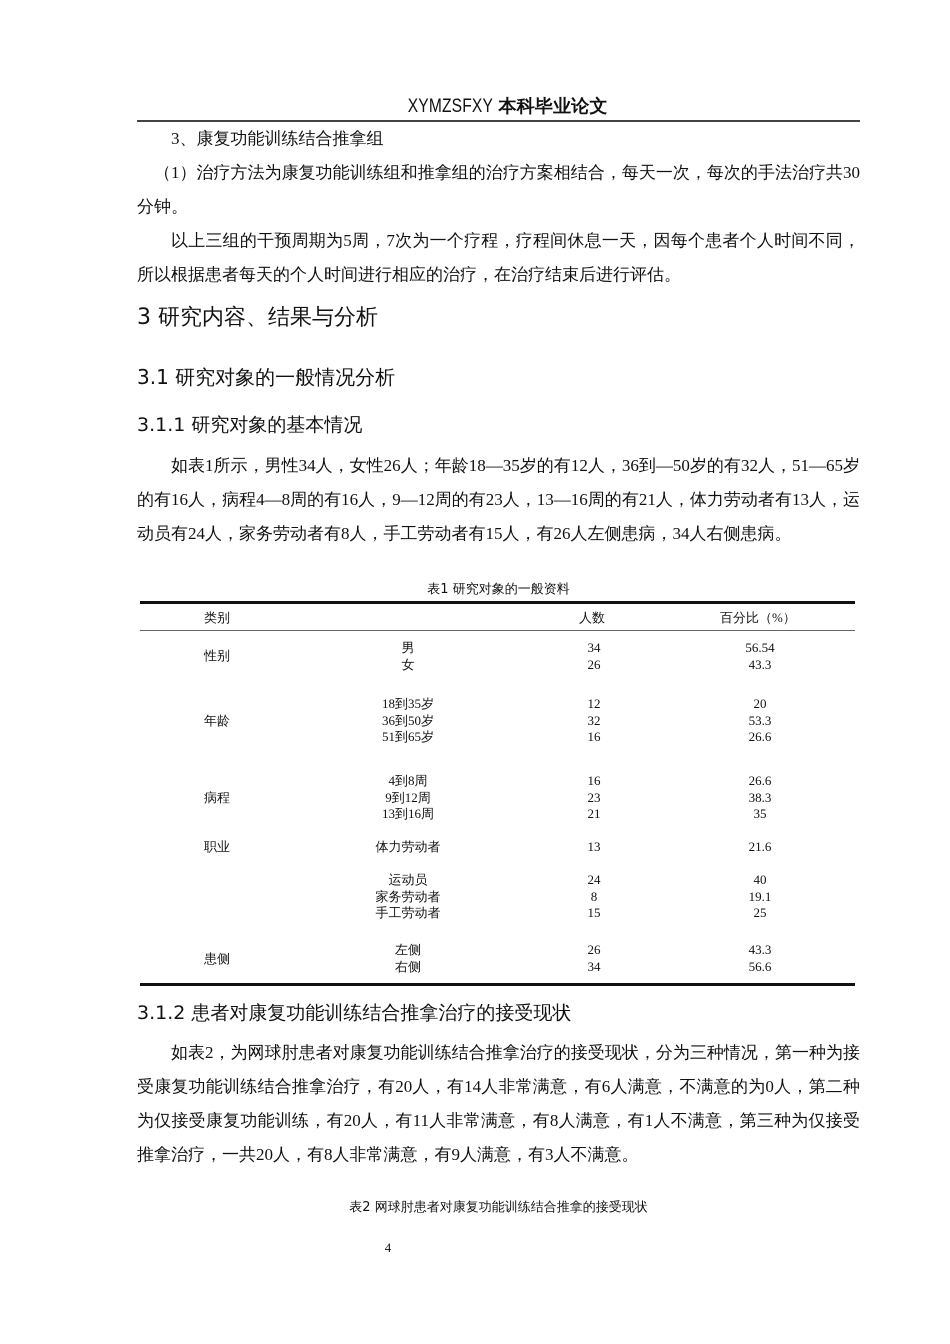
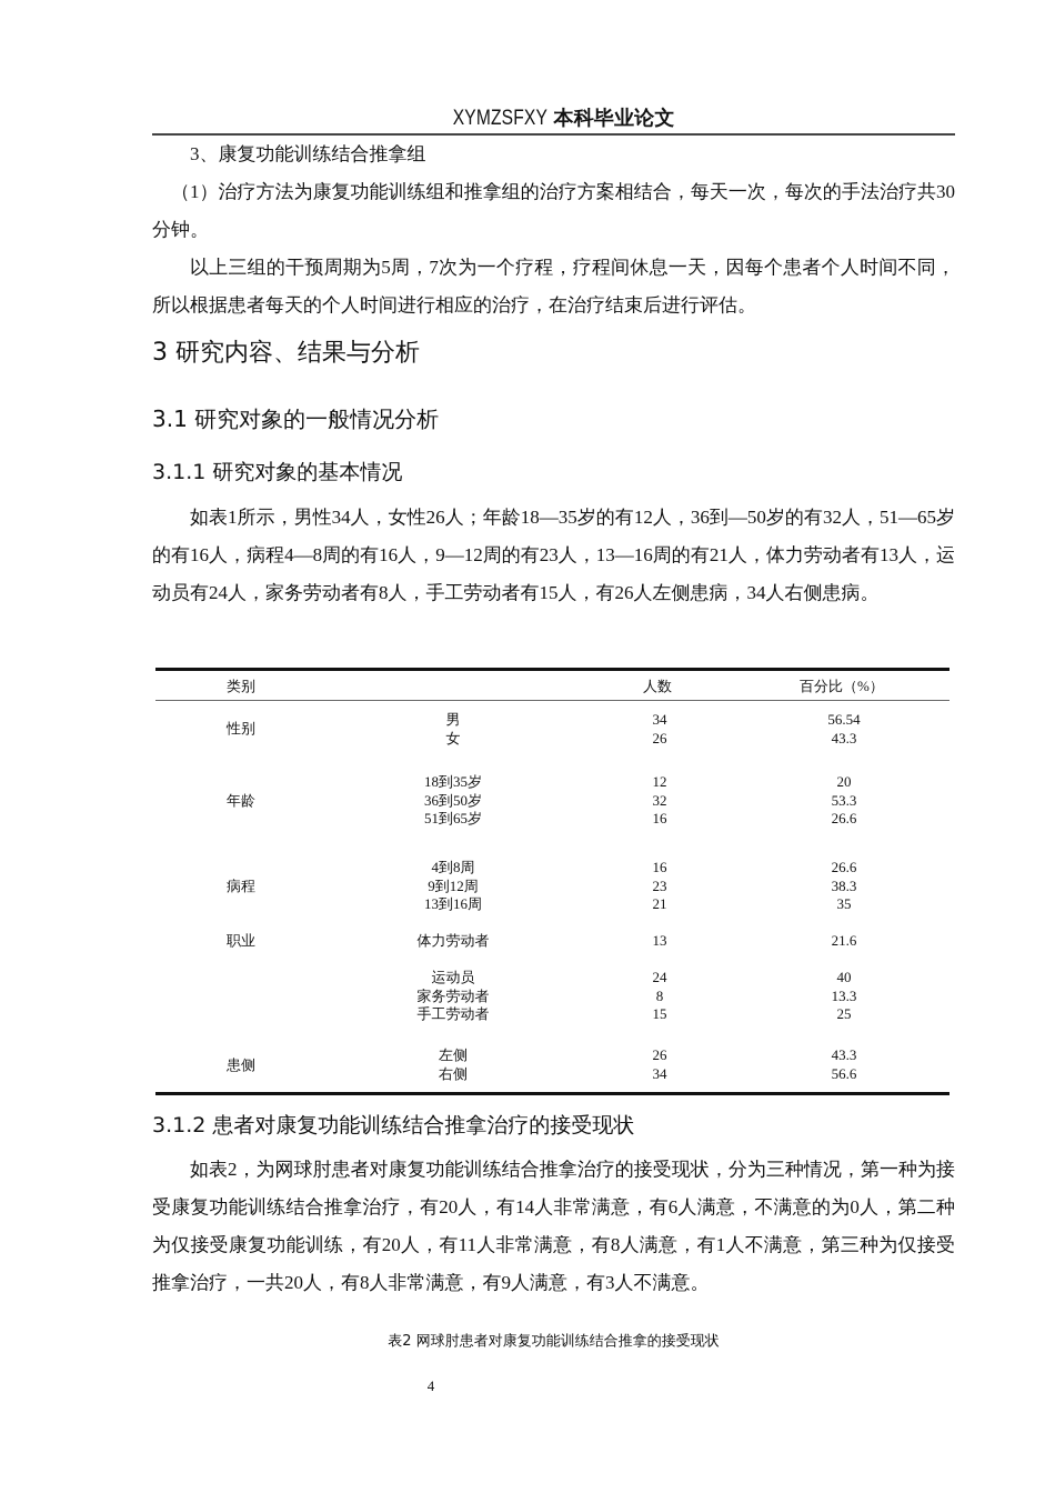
  XYMZSFXY 本科毕业论文
  3、康复功能训练结合推拿组
  （1）治疗方法为康复功能训练组和推拿组的治疗方案相结合，每天一次，每次的手法治疗共30分钟。
  以上三组的干预周期为5周，7次为一个疗程，疗程间休息一天，因每个患者个人时间不同，所以根据患者每天的个人时间进行相应的治疗，在治疗结束后进行评估。
  3 研究内容、结果与分析
  3.1 研究对象的一般情况分析
  3.1.1 研究对象的基本情况
  如表1所示，男性34人，女性26人；年龄18—35岁的有12人，36到—50岁的有32人，51—65岁的有16人，病程4—8周的有16人，9—12周的有23人，13—16周的有21人，体力劳动者有13人，运动员有24人，家务劳动者有8人，手工劳动者有15人，有26人左侧患病，34人右侧患病。
- 表1 研究对象的一般资料
  类别
  人数
  百分比（%）
  性别
  男
  女
  34
  26
  56.54
  43.3
  年龄
  18到35岁
  36到50岁
  51到65岁
  12
  32
  16
  20
  53.3
  26.6
  病程
  4到8周
  9到12周
  13到16周
  16
  23
  21
  26.6
  38.3
  35
  职业
  体力劳动者
  13
  21.6
  运动员
  家务劳动者
  手工劳动者
  24
  8
  15
  40
- 19.1
+ 13.3
  25
  患侧
  左侧
  右侧
  26
  34
  43.3
  56.6
  3.1.2 患者对康复功能训练结合推拿治疗的接受现状
  如表2，为网球肘患者对康复功能训练结合推拿治疗的接受现状，分为三种情况，第一种为接受康复功能训练结合推拿治疗，有20人，有14人非常满意，有6人满意，不满意的为0人，第二种为仅接受康复功能训练，有20人，有11人非常满意，有8人满意，有1人不满意，第三种为仅接受推拿治疗，一共20人，有8人非常满意，有9人满意，有3人不满意。
  表2 网球肘患者对康复功能训练结合推拿的接受现状
  4
